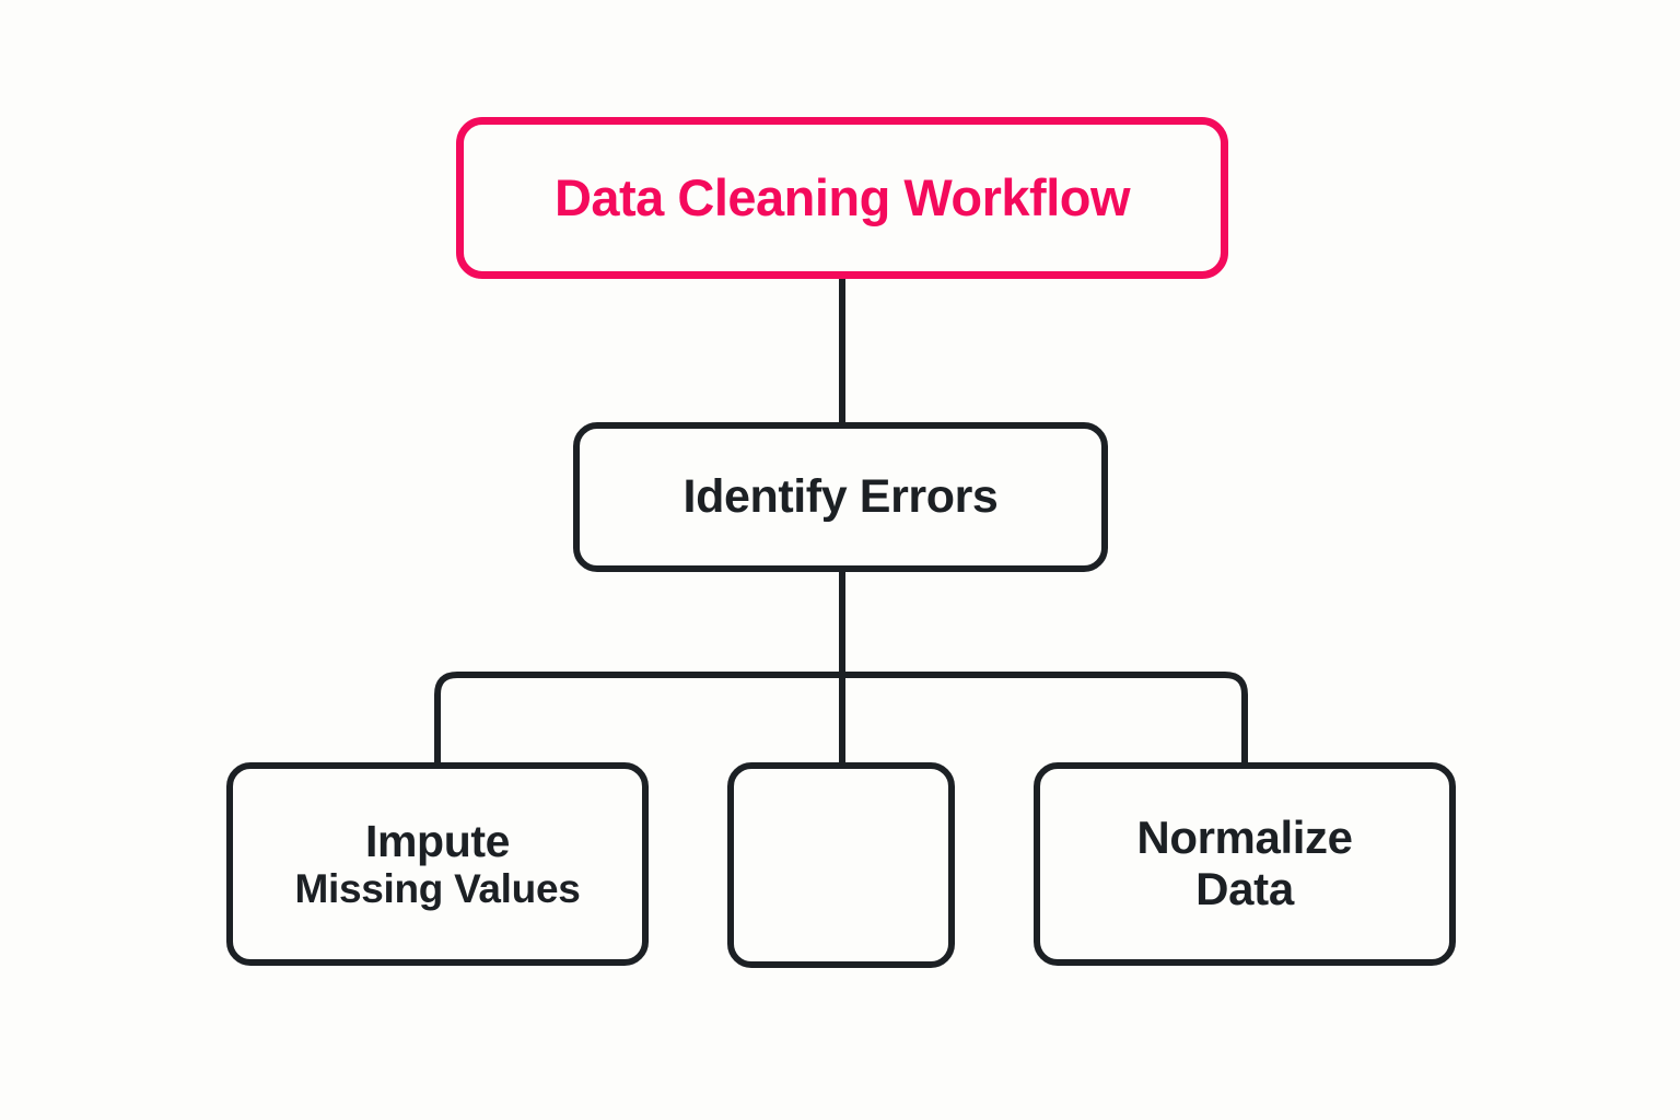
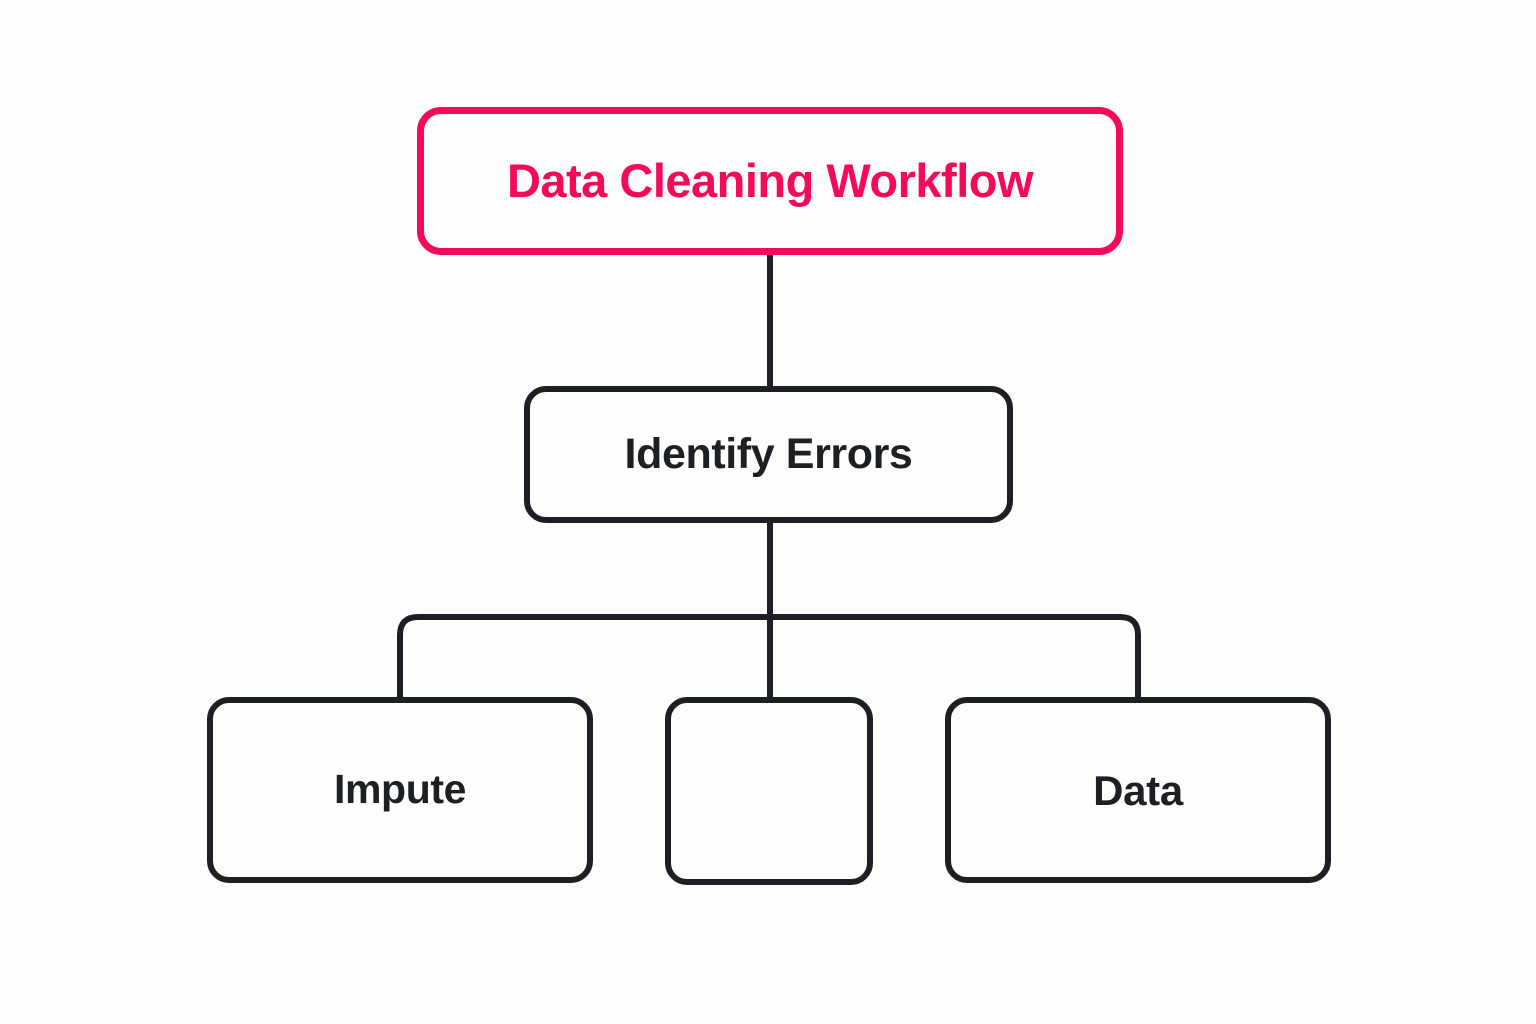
  Data Cleaning Workflow
  Identify Errors
  Impute
- Missing Values
- Normalize
  Data
